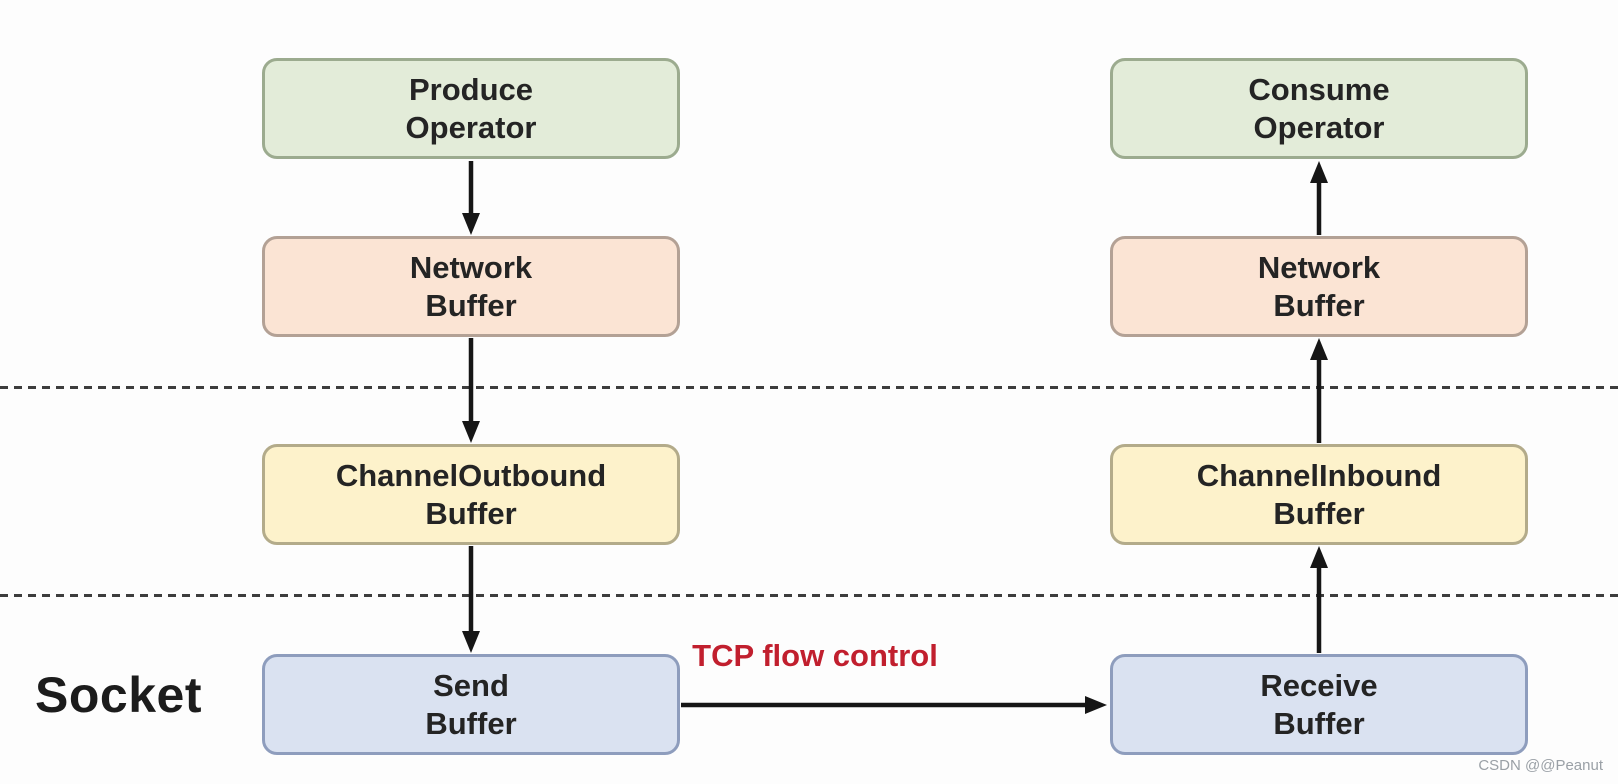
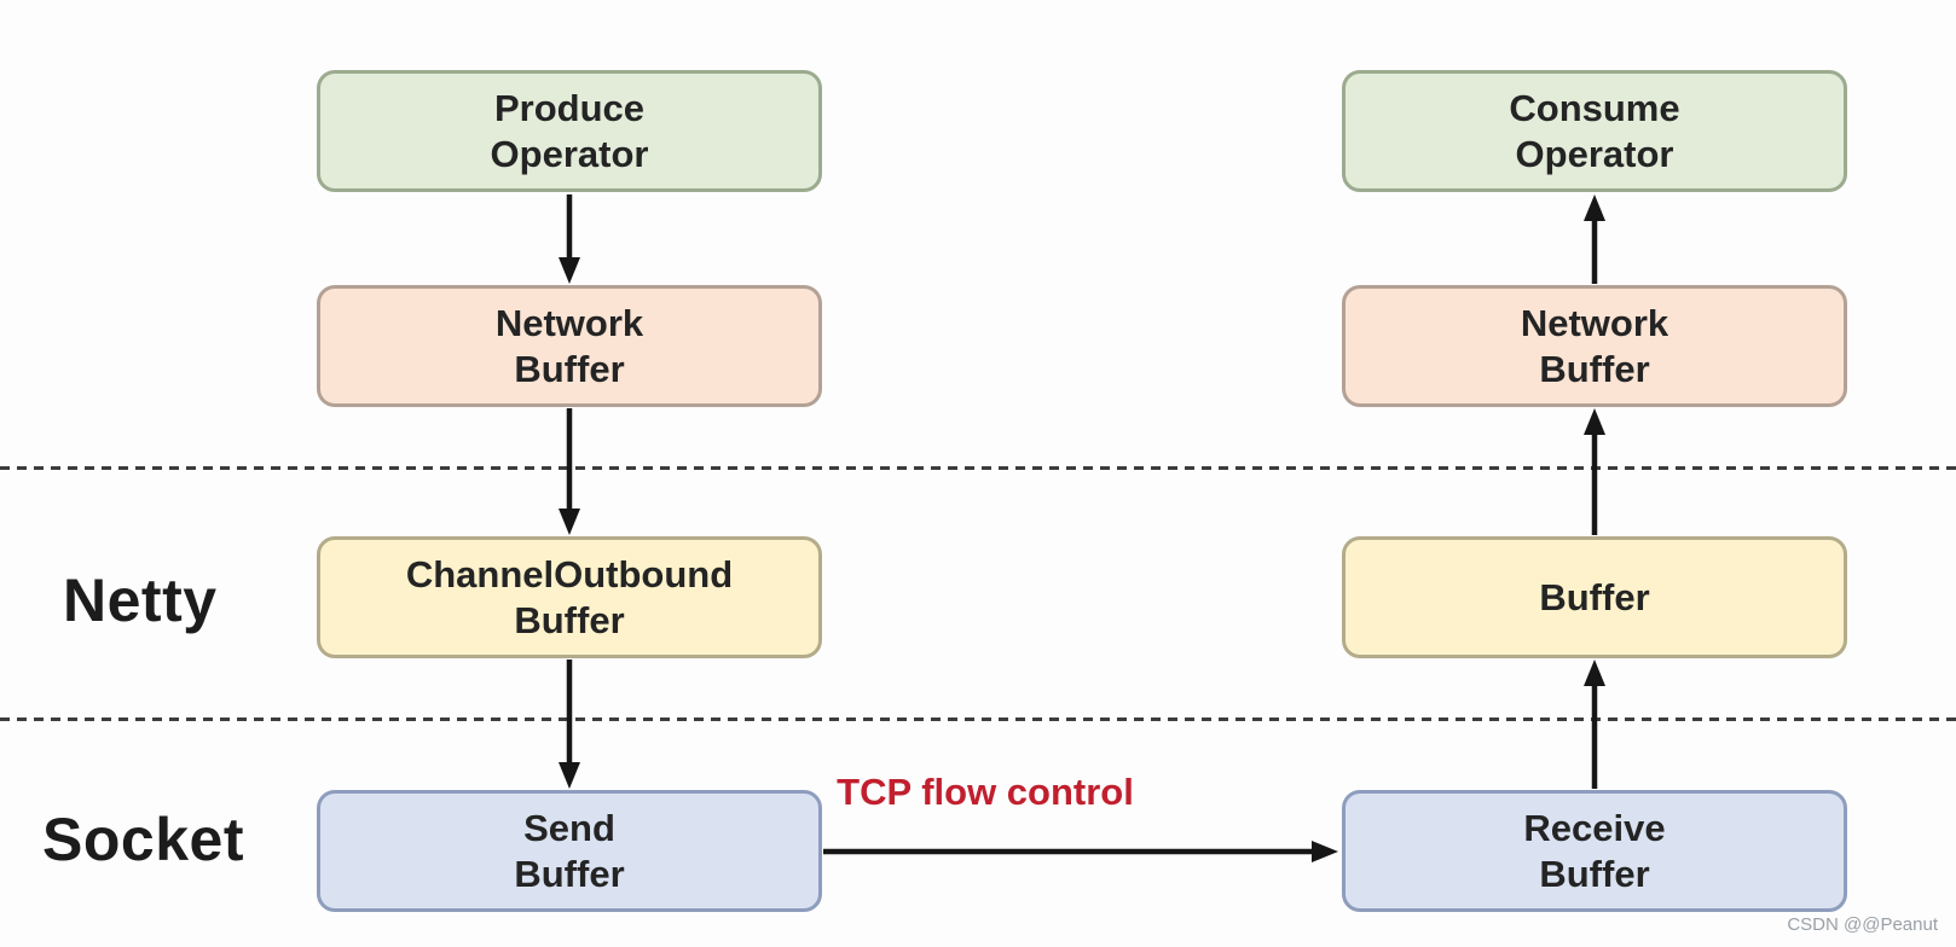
+ Netty
  Socket
  Produce
  Operator
  Network
  Buffer
  ChannelOutbound
  Buffer
  Send
  Buffer
  Consume
  Operator
  Network
  Buffer
- ChannelInbound
  Buffer
  Receive
  Buffer
  TCP flow control
  CSDN @@Peanut
